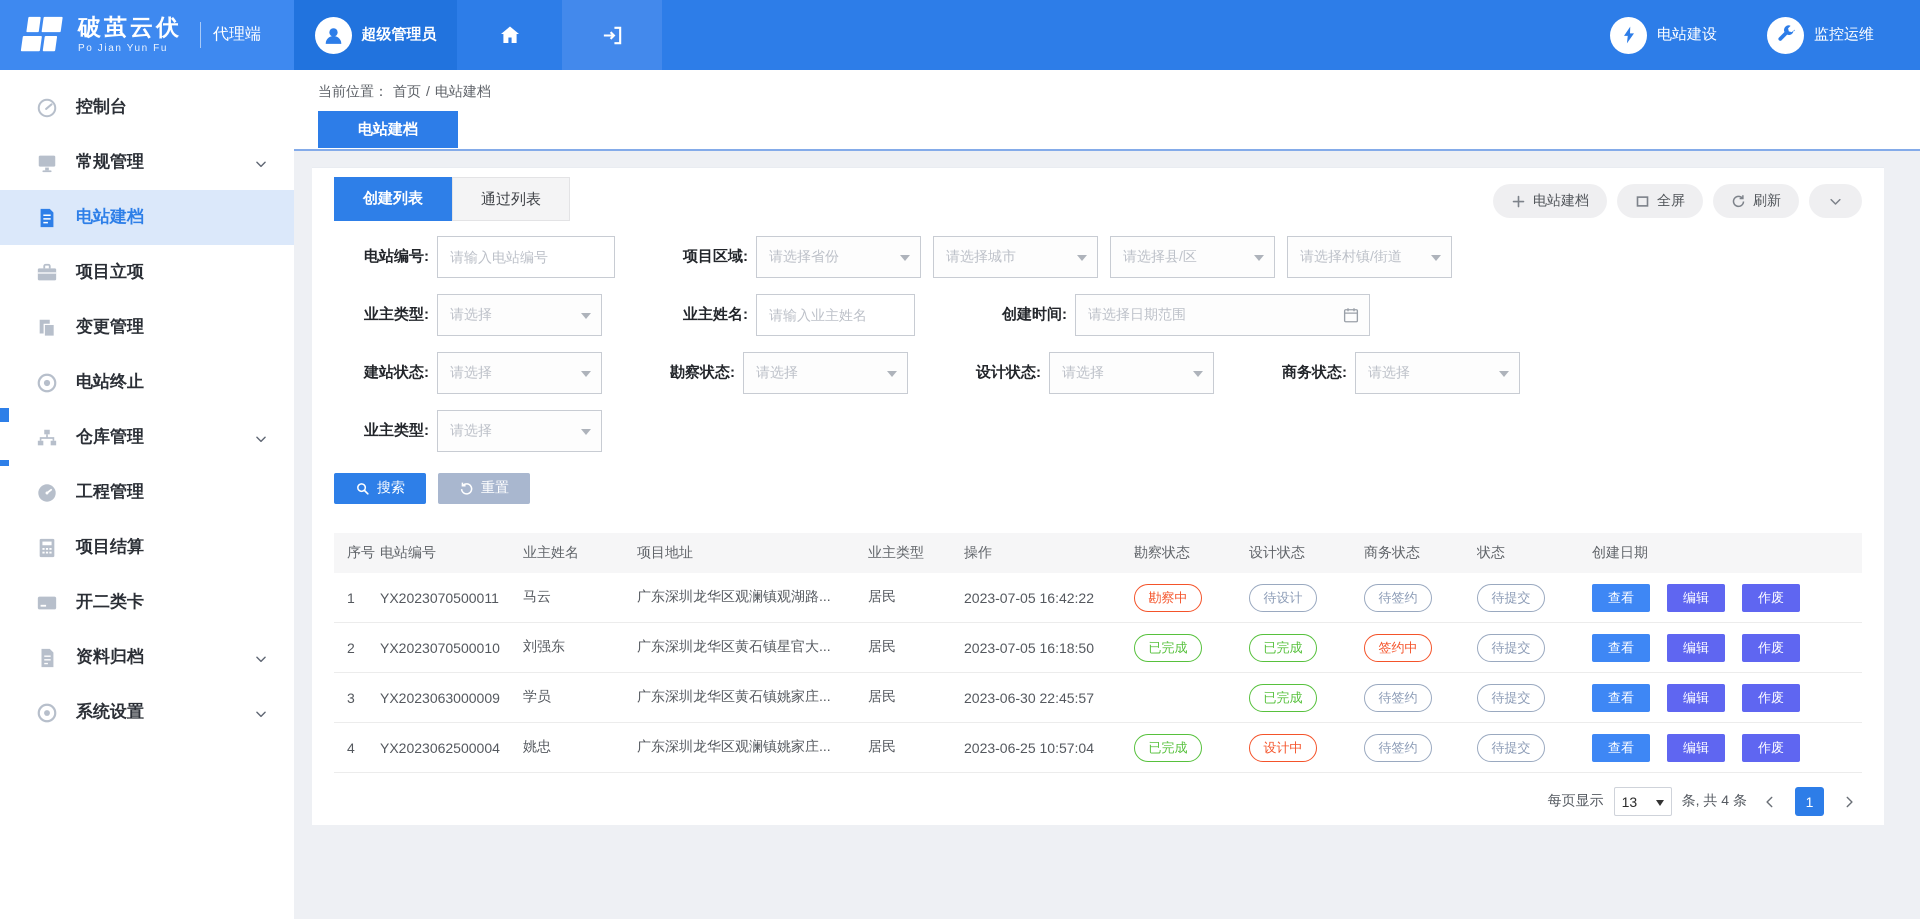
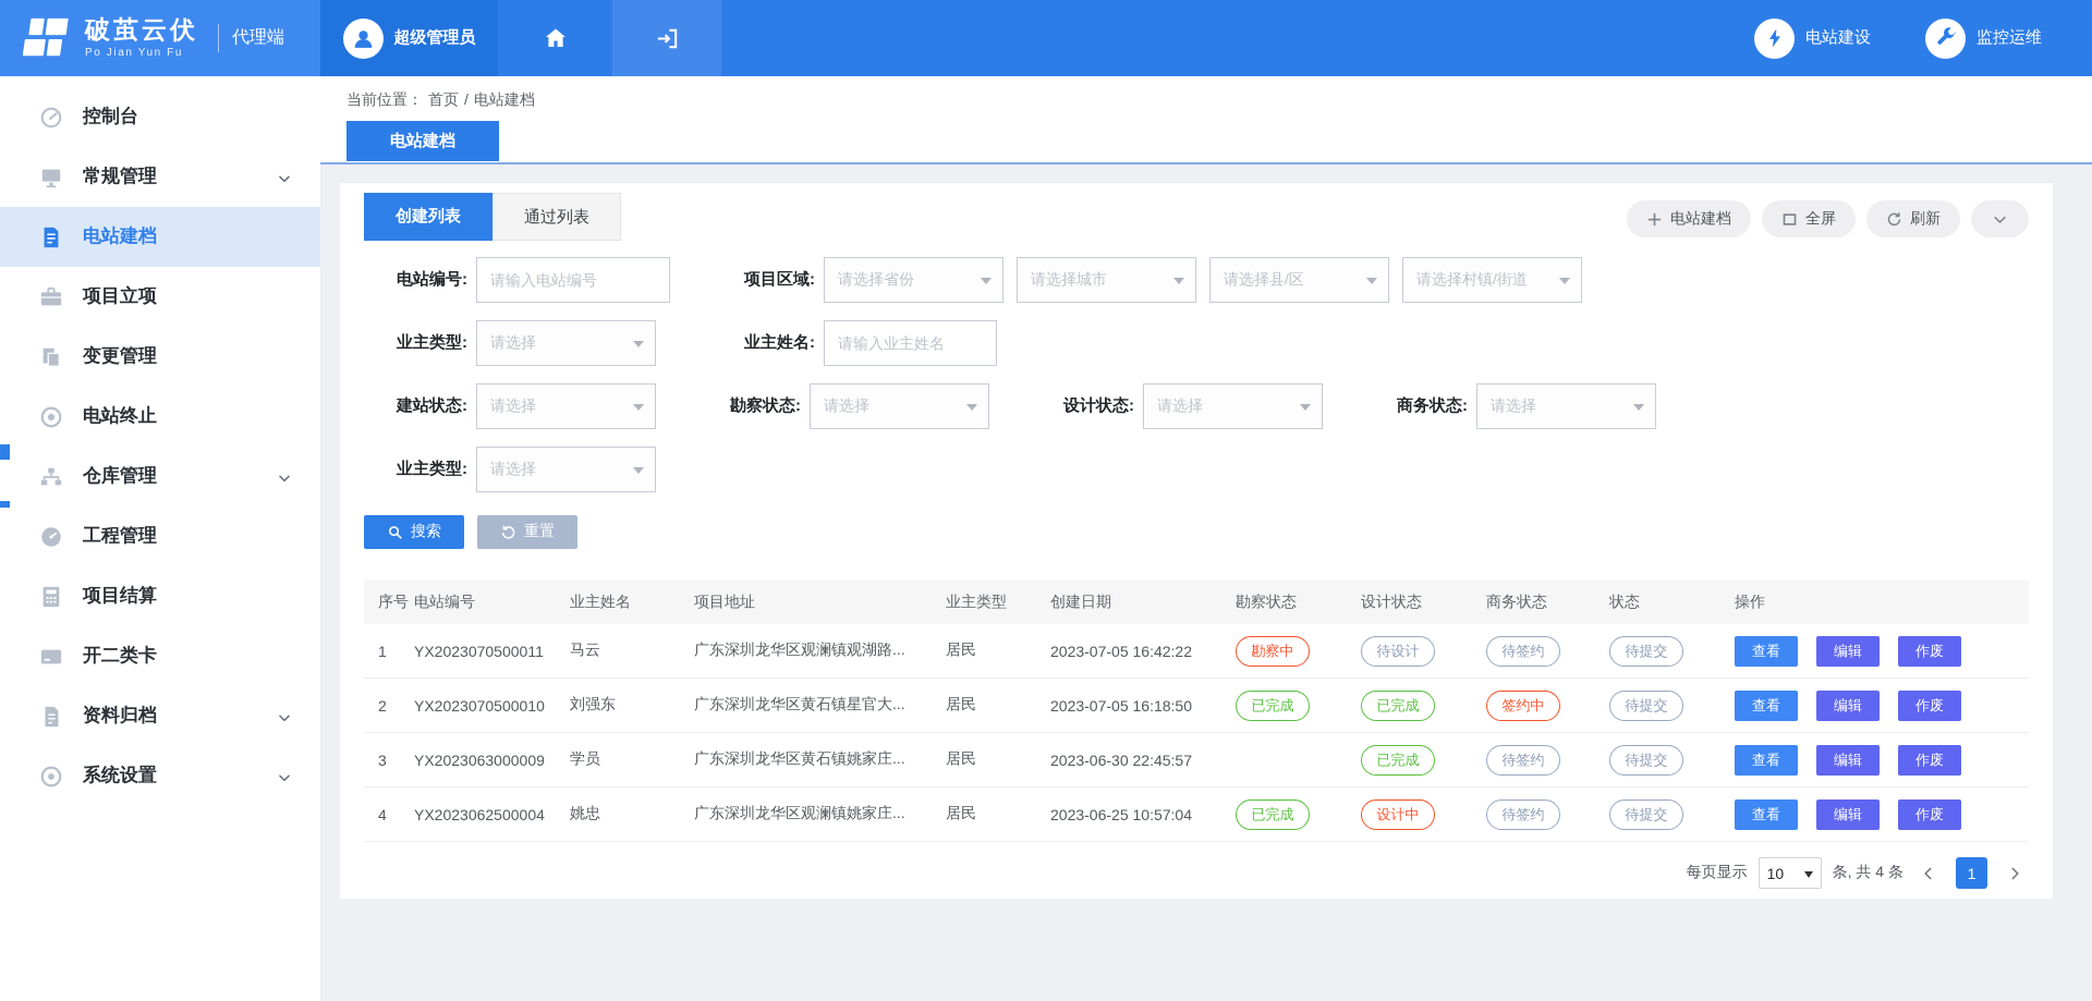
  破茧云伏
  Po Jian Yun Fu
  代理端
  超级管理员
  电站建设
  监控运维
  控制台
  常规管理
  电站建档
  项目立项
  变更管理
  电站终止
  仓库管理
  工程管理
  项目结算
  开二类卡
  资料归档
  系统设置
  当前位置：
  首页
  /
  电站建档
  电站建档
  创建列表
  通过列表
  电站建档
  全屏
  刷新
  电站编号:
  请输入电站编号
  项目区域:
  请选择省份
  请选择城市
  请选择县/区
  请选择村镇/街道
  业主类型:
  请选择
  业主姓名:
  请输入业主姓名
- 创建时间:
- 请选择日期范围
  建站状态:
  请选择
  勘察状态:
  请选择
  设计状态:
  请选择
  商务状态:
  请选择
  业主类型:
  请选择
  搜索
  重置
  序号
  电站编号
  业主姓名
  项目地址
  业主类型
- 操作
+ 创建日期
  勘察状态
  设计状态
  商务状态
  状态
- 创建日期
+ 操作
  1
  YX2023070500011
  马云
  广东深圳龙华区观澜镇观湖路...
  居民
  2023-07-05 16:42:22
  勘察中
  待设计
  待签约
  待提交
  查看
  编辑
  作废
  2
  YX2023070500010
  刘强东
  广东深圳龙华区黄石镇星官大...
  居民
  2023-07-05 16:18:50
  已完成
  已完成
  签约中
  待提交
  查看
  编辑
  作废
  3
  YX2023063000009
  学员
  广东深圳龙华区黄石镇姚家庄...
  居民
  2023-06-30 22:45:57
  已完成
  待签约
  待提交
  查看
  编辑
  作废
  4
  YX2023062500004
  姚忠
  广东深圳龙华区观澜镇姚家庄...
  居民
  2023-06-25 10:57:04
  已完成
  设计中
  待签约
  待提交
  查看
  编辑
  作废
  每页显示
- 13
+ 10
  条, 共 4 条
  1
